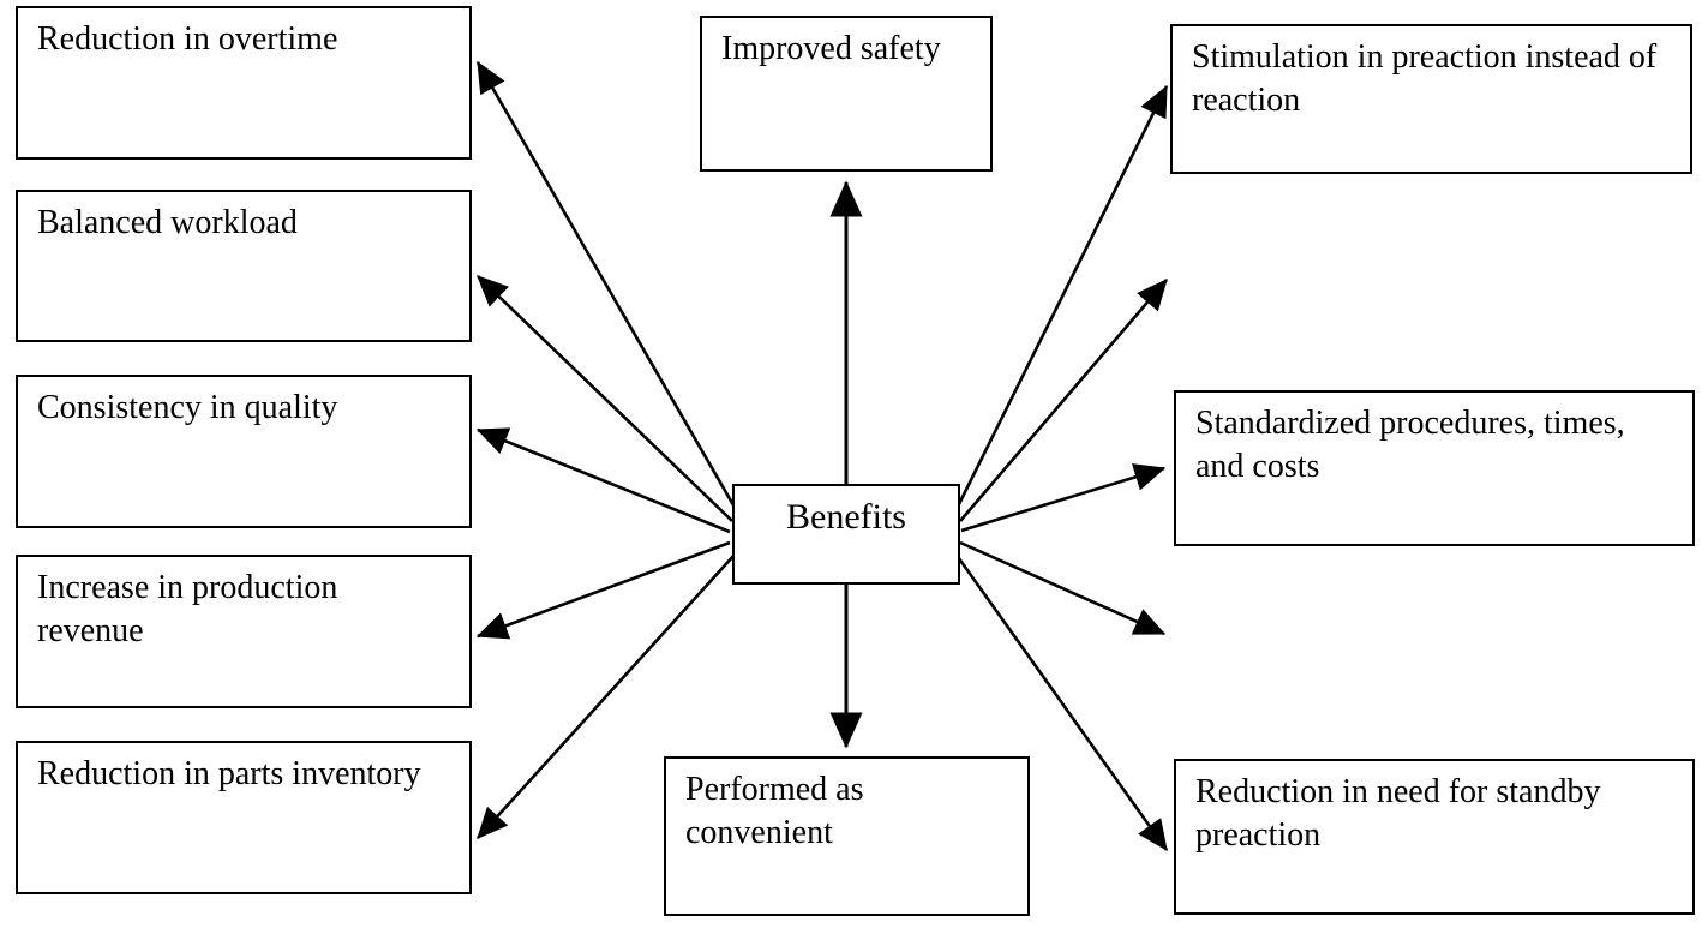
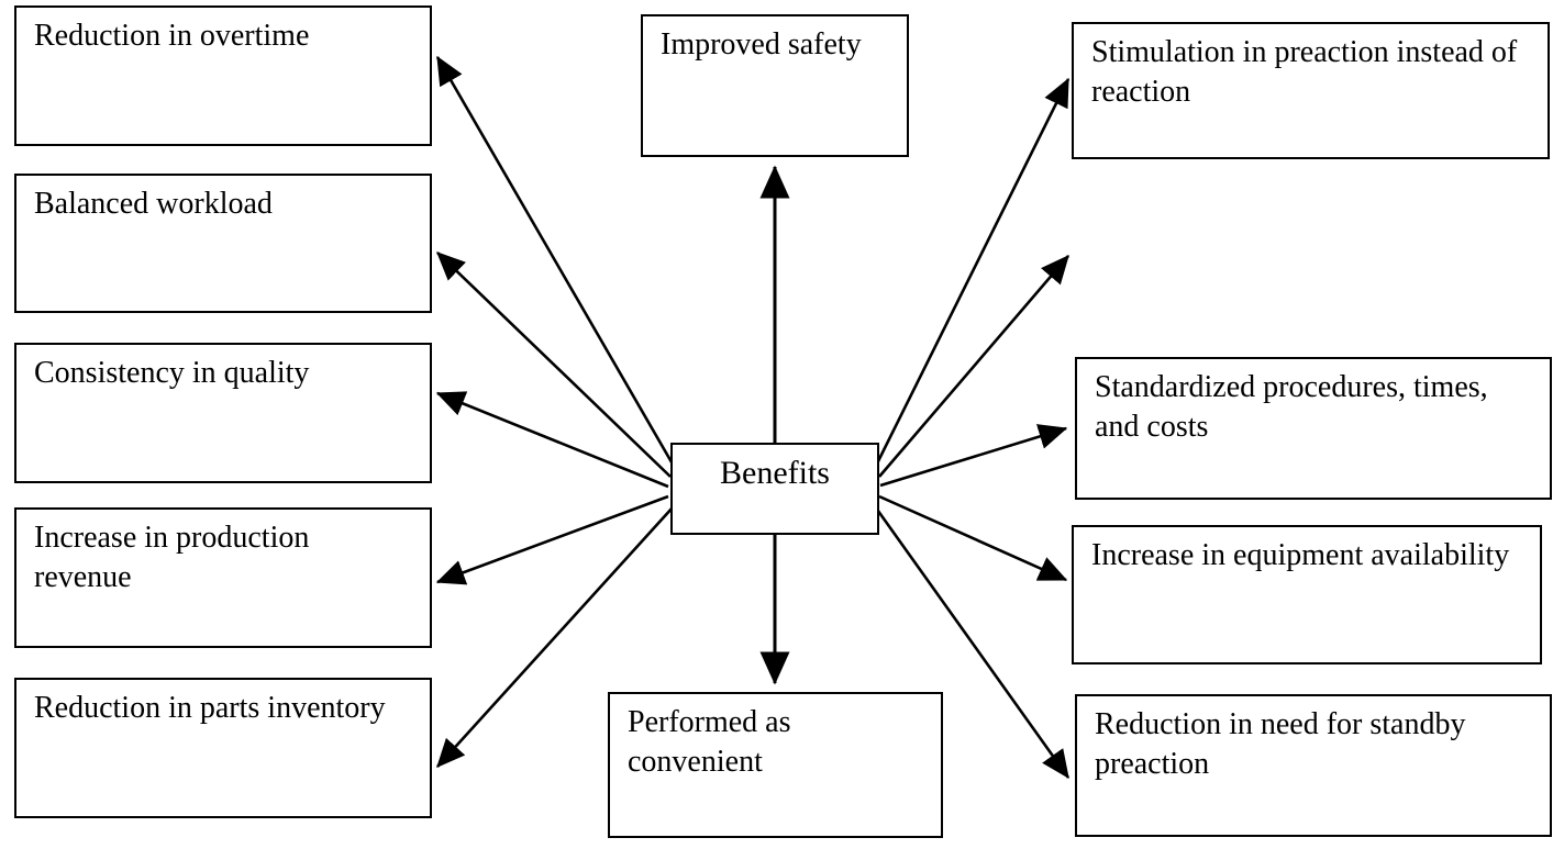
  Reduction in overtime
  Balanced workload
  Consistency in quality
  Increase in production revenue
  Reduction in parts inventory
  Improved safety
  Benefits
  Performed as convenient
  Stimulation in preaction instead of reaction
  Standardized procedures, times, and costs
+ Increase in equipment availability
  Reduction in need for standby preaction
